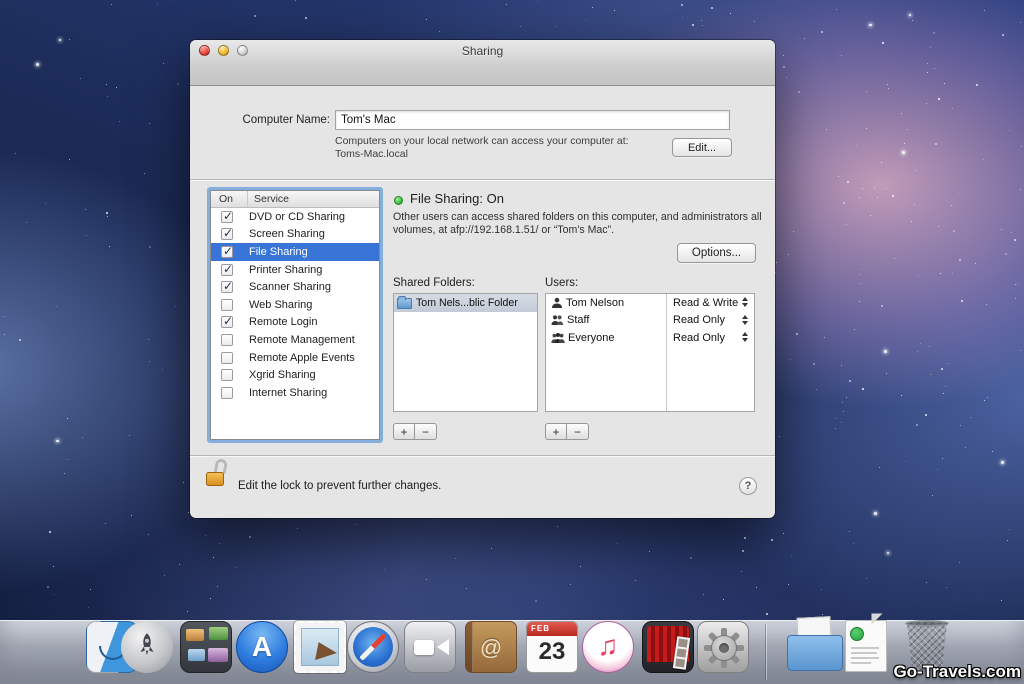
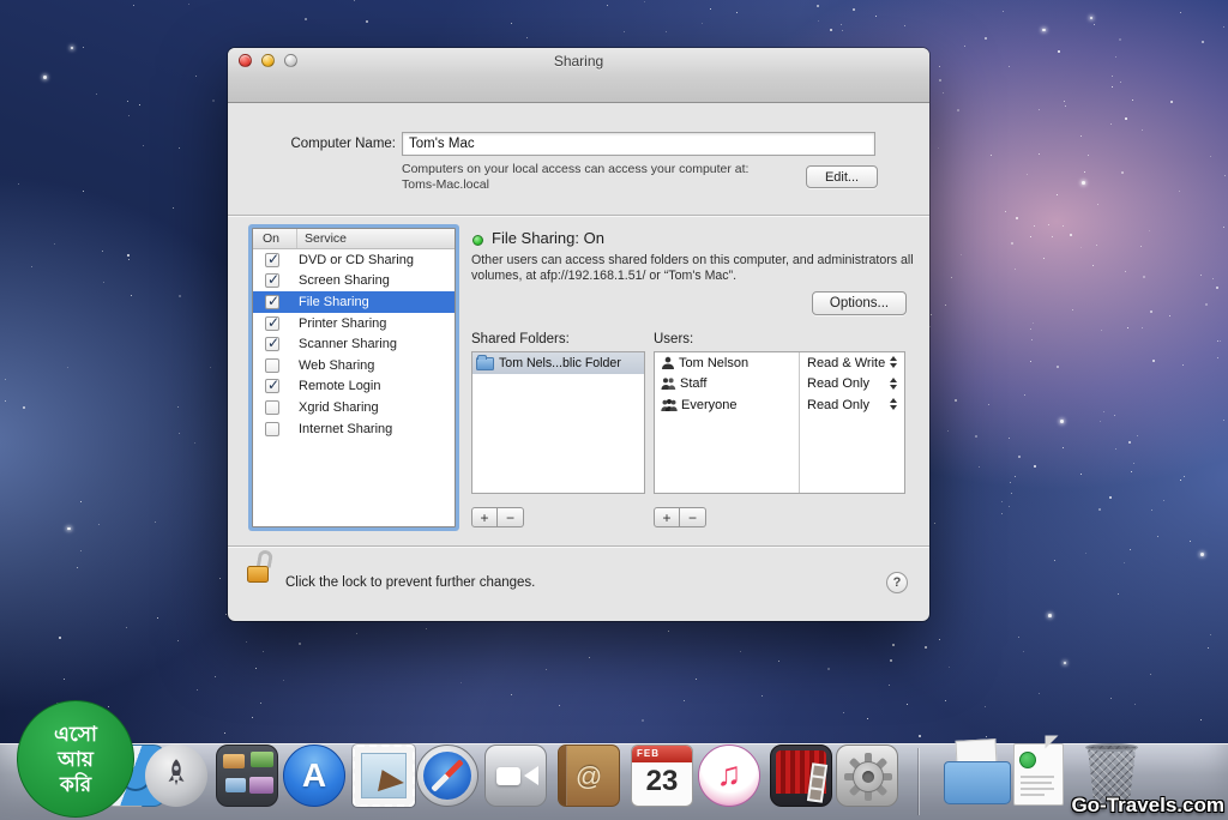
  Sharing
  Computer Name:
  Tom's Mac
- Computers on your local network can access your computer at:
+ Computers on your local access can access your computer at:
  Toms-Mac.local
  Edit...
  On
  Service
  ✓
  DVD or CD Sharing
  ✓
  Screen Sharing
  ✓
  File Sharing
  ✓
  Printer Sharing
  ✓
  Scanner Sharing
  Web Sharing
  ✓
  Remote Login
- Remote Management
- Remote Apple Events
  Xgrid Sharing
  Internet Sharing
  File Sharing: On
  Other users can access shared folders on this computer, and administrators all volumes, at afp://192.168.1.51/ or “Tom's Mac”.
  Options...
  Shared Folders:
  Tom Nels...blic Folder
  Users:
  Tom Nelson
  Read & Write
  Staff
  Read Only
  Everyone
  Read Only
  +
  −
  +
  −
- Edit the lock to prevent further changes.
+ Click the lock to prevent further changes.
  ?
  A
  @
  FEB
  23
  ♫
+ এসো
+ আয়
+ করি
  Go-Travels.com
